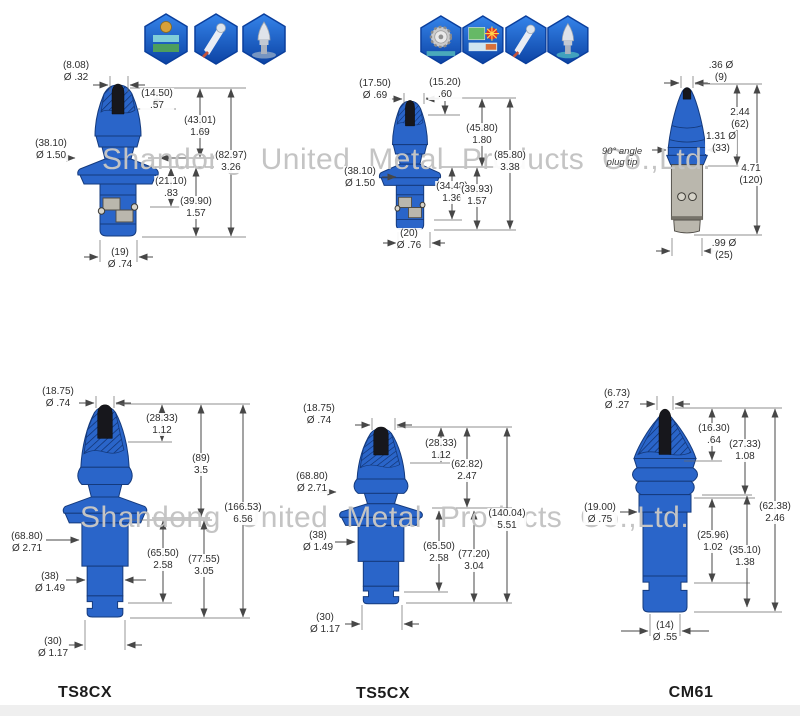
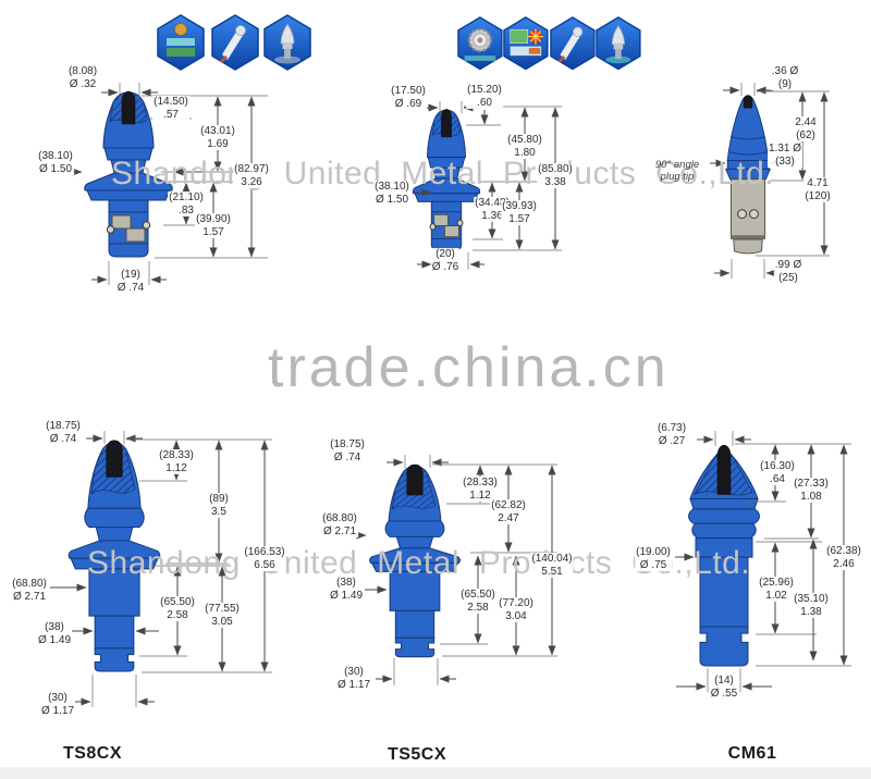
  Shando United Metal Pructs Co.,Ltd.
+ trade.china.cn
  Shandongnited Metal Procts.,Ltd.
  TS8CX
  TS5CX
  CM61
  (8.08)
  Ø .32
  (14.50)
  .57
  (43.01)
  1.69
  (38.10)
  Ø 1.50
  (82.97)
  3.26
  (21.10)
  .83
  (39.90)
  1.57
  (19)
  Ø .74
  (17.50)
  Ø .69
  (15.20)
  .60
  (45.80)
  1.80
  (85.80)
  3.38
  (38.10)
  Ø 1.50
  (34.4
  1.36
  (39.93)
  1.57
  (20)
  Ø .76
  .36 Ø
  (9)
  2.44
  (62)
  1.31 Ø
  (33)
  4.71
  (120)
  .99 Ø
  (25)
  90° angle
  plug tip
  (18.75)
  Ø .74
  (28.33)
  1.12
  (89)
  3.5
  (166.53)
  6.56
  (68.80)
  Ø 2.71
  (65.50)
  2.58
  (77.55)
  3.05
  (38)
  Ø 1.49
  (30)
  Ø 1.17
  (18.75)
  Ø .74
  (28.33)
  1.12
  (62.82)
  2.47
  (140.04)
  5.51
  (68.80)
  Ø 2.71
  (38)
  Ø 1.49
  (65.50)
  2.58
  (77.20)
  3.04
  (30)
  Ø 1.17
  (6.73)
  Ø .27
  (16.30)
  .64
  (27.33)
  1.08
  (62.38)
  2.46
  (19.00)
  Ø .75
  (25.96)
  1.02
  (35.10)
  1.38
  (14)
  Ø .55
